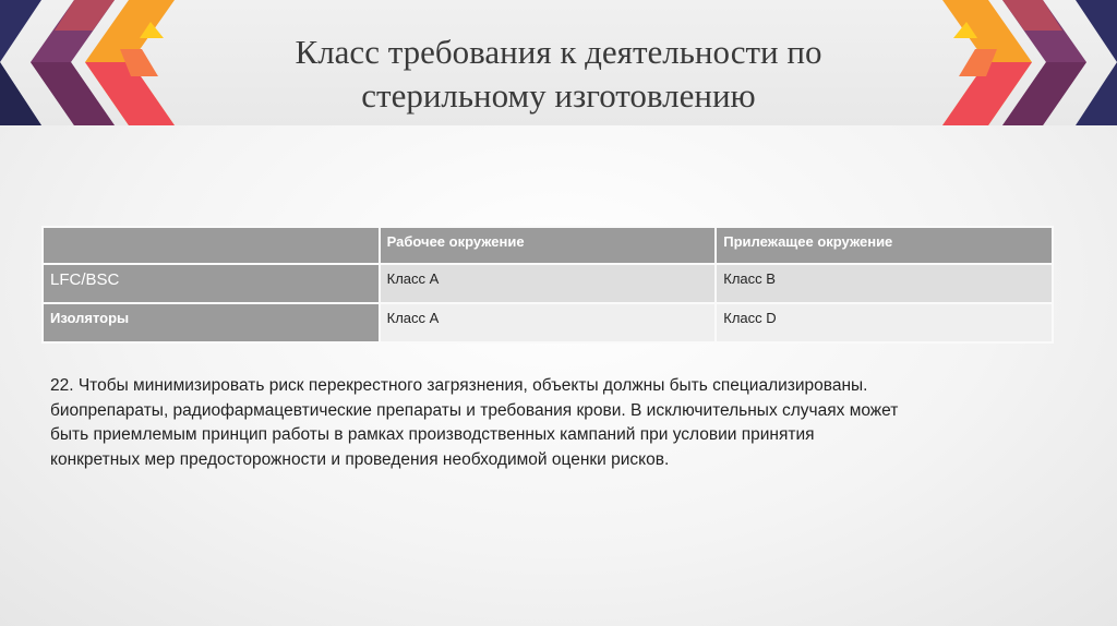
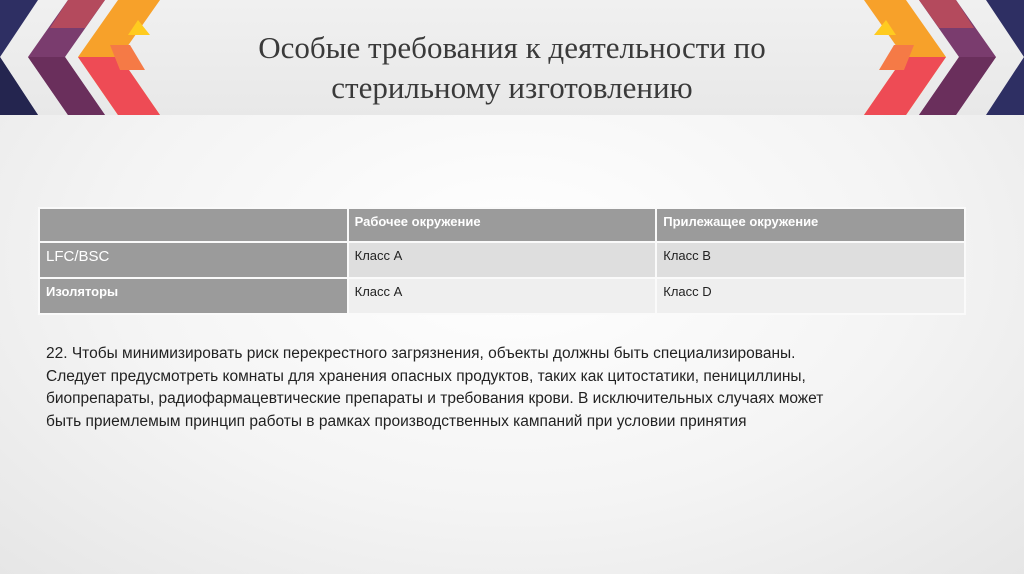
- Класс требования к деятельности по
+ Особые требования к деятельности по
  стерильному изготовлению
  	Рабочее окружение	Прилежащее окружение
  LFC/BSC	Класс А	Класс В
  Изоляторы	Класс А	Класс D
  22. Чтобы минимизировать риск перекрестного загрязнения, объекты должны быть специализированы.
+ Следует предусмотреть комнаты для хранения опасных продуктов, таких как цитостатики, пенициллины,
  биопрепараты, радиофармацевтические препараты и требования крови. В исключительных случаях может
  быть приемлемым принцип работы в рамках производственных кампаний при условии принятия
- конкретных мер предосторожности и проведения необходимой оценки рисков.
